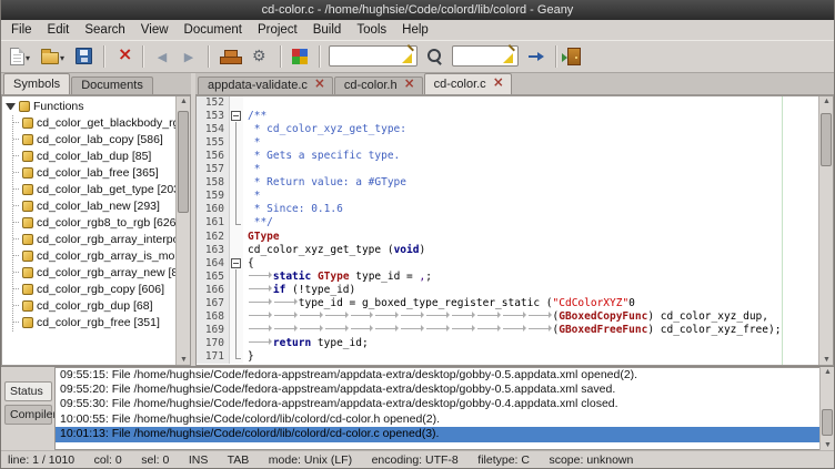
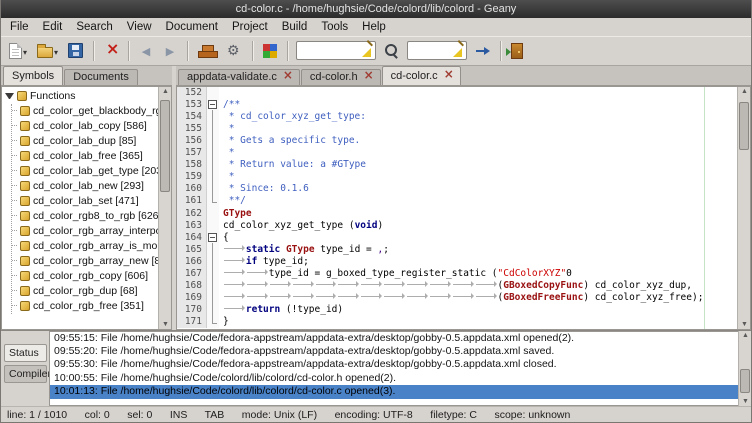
  cd-color.c - /home/hughsie/Code/colord/lib/colord - Geany
  File
  Edit
  Search
  View
  Document
  Project
  Build
  Tools
  Help
  Symbols
  Documents
  Functions
  cd_color_get_blackbody_r
  cd_color_lab_copy [586]
  cd_color_lab_dup [85]
  cd_color_lab_free [365]
  cd_color_lab_get_type [20
  cd_color_lab_new [293]
+ cd_color_lab_set [471]
  cd_color_rgb8_to_rgb [626
  cd_color_rgb_array_interp
  cd_color_rgb_array_new [
  cd_color_rgb_copy [606]
  cd_color_rgb_dup [68]
  cd_color_rgb_free [351]
  appdata-validate.c
  cd-color.h
  cd-color.c
  152
  153
  /**
  154
  * cd_color_xyz_get_type:
  155
  *
  156
  * Gets a specific type.
  157
  *
  158
  * Return value: a #GType
  159
  *
  160
  * Since: 0.1.6
  161
  **/
  162
  GType
  163
  cd_color_xyz_get_type (void)
  164
  {
  165
  static GType type_id = ,;
  166
- if (!type_id)
+ if type_id;
  167
  type_id = g_boxed_type_register_static ("CdColorXYZ"0
  168
  (GBoxedCopyFunc) cd_color_xyz_dup,
  169
  (GBoxedFreeFunc) cd_color_xyz_free);
  170
- return type_id;
+ return (!type_id)
  171
  }
  Status
  Compile
  09:55:15: File /home/hughsie/Code/fedora-appstream/appdata-extra/desktop/gobby-0.5.appdata.xml opened(2).
  09:55:20: File /home/hughsie/Code/fedora-appstream/appdata-extra/desktop/gobby-0.5.appdata.xml saved.
- 09:55:30: File /home/hughsie/Code/fedora-appstream/appdata-extra/desktop/gobby-0.4.appdata.xml closed.
+ 09:55:30: File /home/hughsie/Code/fedora-appstream/appdata-extra/desktop/gobby-0.5.appdata.xml closed.
  10:00:55: File /home/hughsie/Code/colord/lib/colord/cd-color.h opened(2).
  10:01:13: File /home/hughsie/Code/colord/lib/colord/cd-color.c opened(3).
  line: 1 / 1010 col: 0 sel: 0 INS TAB mode: Unix (LF) encoding: UTF-8 filetype: C scope: unknown
